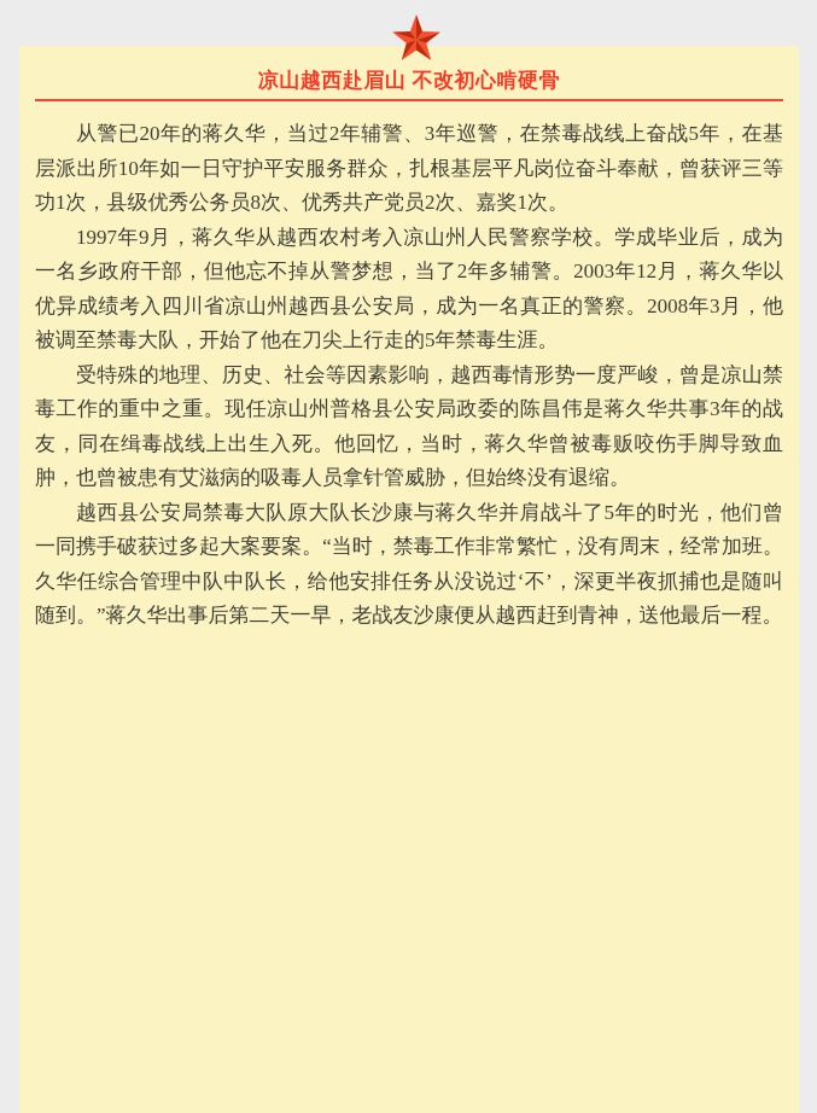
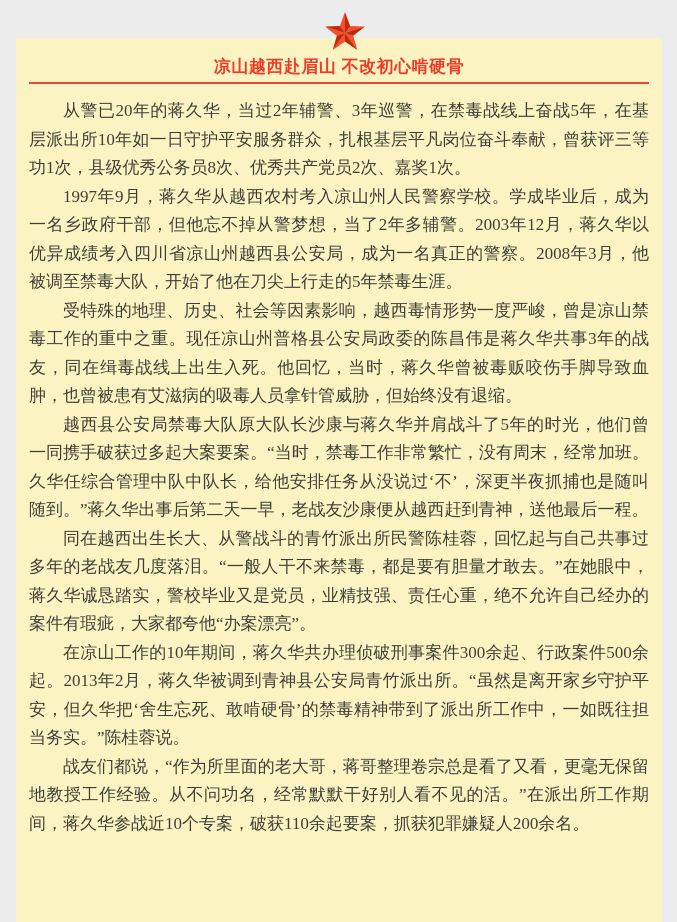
  凉山越西赴眉山 不改初心啃硬骨
  从警已20年的蒋久华，当过2年辅警、3年巡警，在禁毒战线上奋战5年，在基层派出所10年如一日守护平安服务群众，扎根基层平凡岗位奋斗奉献，曾获评三等功1次，县级优秀公务员8次、优秀共产党员2次、嘉奖1次。
  1997年9月，蒋久华从越西农村考入凉山州人民警察学校。学成毕业后，成为一名乡政府干部，但他忘不掉从警梦想，当了2年多辅警。2003年12月，蒋久华以优异成绩考入四川省凉山州越西县公安局，成为一名真正的警察。2008年3月，他被调至禁毒大队，开始了他在刀尖上行走的5年禁毒生涯。
  受特殊的地理、历史、社会等因素影响，越西毒情形势一度严峻，曾是凉山禁毒工作的重中之重。现任凉山州普格县公安局政委的陈昌伟是蒋久华共事3年的战友，同在缉毒战线上出生入死。他回忆，当时，蒋久华曾被毒贩咬伤手脚导致血肿，也曾被患有艾滋病的吸毒人员拿针管威胁，但始终没有退缩。
  越西县公安局禁毒大队原大队长沙康与蒋久华并肩战斗了5年的时光，他们曾一同携手破获过多起大案要案。“当时，禁毒工作非常繁忙，没有周末，经常加班。久华任综合管理中队中队长，给他安排任务从没说过‘不’，深更半夜抓捕也是随叫随到。”蒋久华出事后第二天一早，老战友沙康便从越西赶到青神，送他最后一程。
+ 同在越西出生长大、从警战斗的青竹派出所民警陈桂蓉，回忆起与自己共事过多年的老战友几度落泪。“一般人干不来禁毒，都是要有胆量才敢去。”在她眼中，蒋久华诚恳踏实，警校毕业又是党员，业精技强、责任心重，绝不允许自己经办的案件有瑕疵，大家都夸他“办案漂亮”。
+ 在凉山工作的10年期间，蒋久华共办理侦破刑事案件300余起、行政案件500余起。2013年2月，蒋久华被调到青神县公安局青竹派出所。“虽然是离开家乡守护平安，但久华把‘舍生忘死、敢啃硬骨’的禁毒精神带到了派出所工作中，一如既往担当务实。”陈桂蓉说。
+ 战友们都说，“作为所里面的老大哥，蒋哥整理卷宗总是看了又看，更毫无保留地教授工作经验。从不问功名，经常默默干好别人看不见的活。”在派出所工作期间，蒋久华参战近10个专案，破获110余起要案，抓获犯罪嫌疑人200余名。
